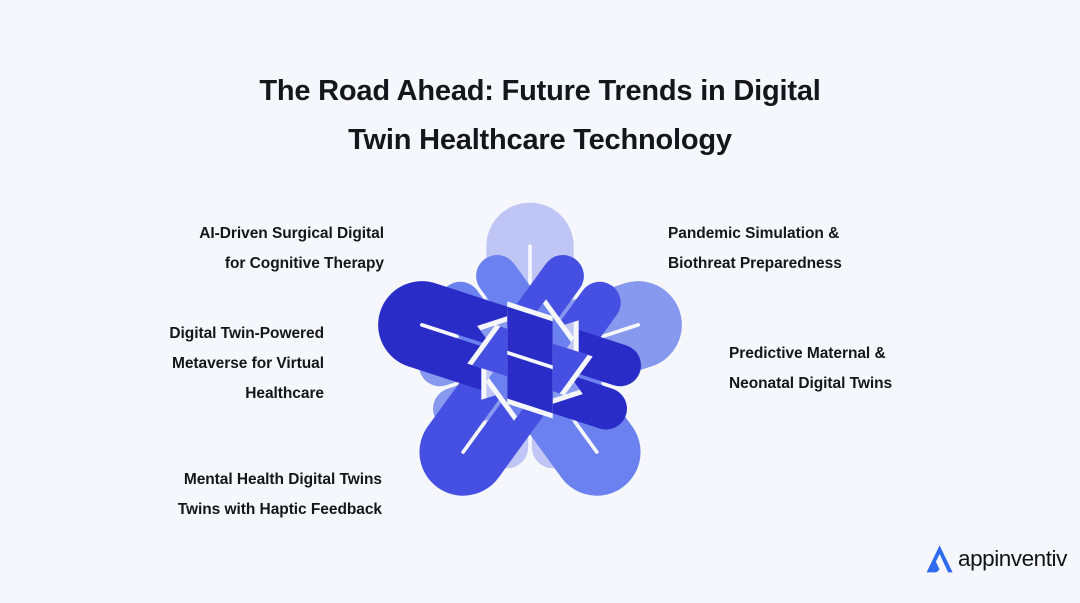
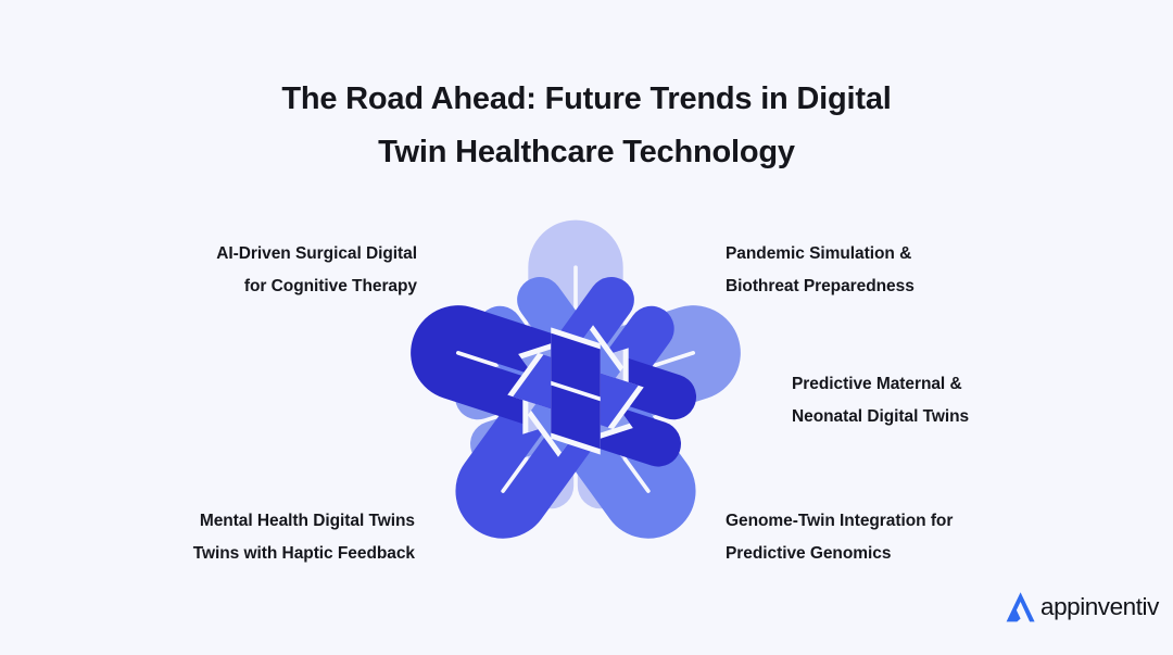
  The Road Ahead: Future Trends in Digital
  Twin Healthcare Technology
  AI-Driven Surgical Digital
  for Cognitive Therapy
- Digital Twin-Powered
- Metaverse for Virtual
- Healthcare
  Mental Health Digital Twins
  Twins with Haptic Feedback
  Pandemic Simulation &
  Biothreat Preparedness
  Predictive Maternal &
  Neonatal Digital Twins
+ Genome-Twin Integration for
+ Predictive Genomics
  appinventiv
